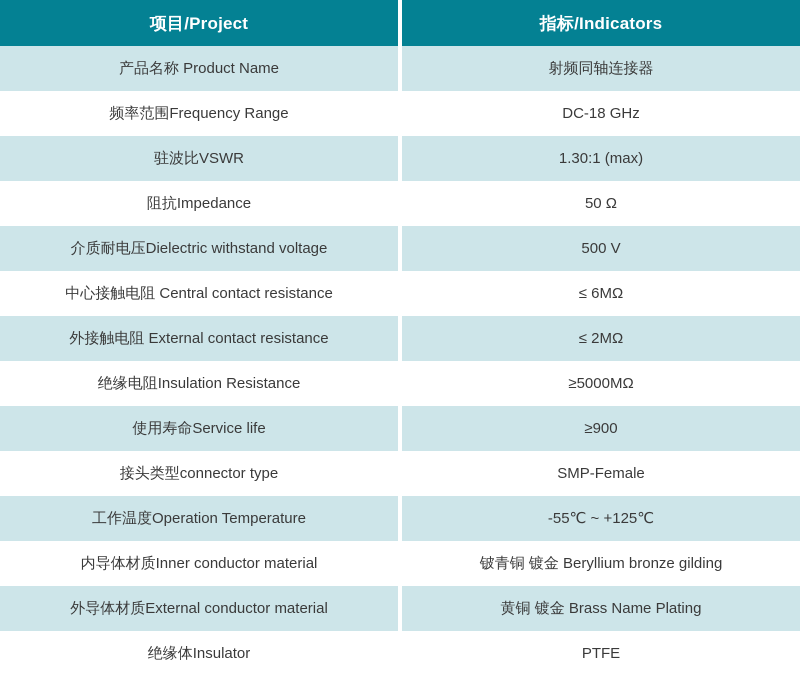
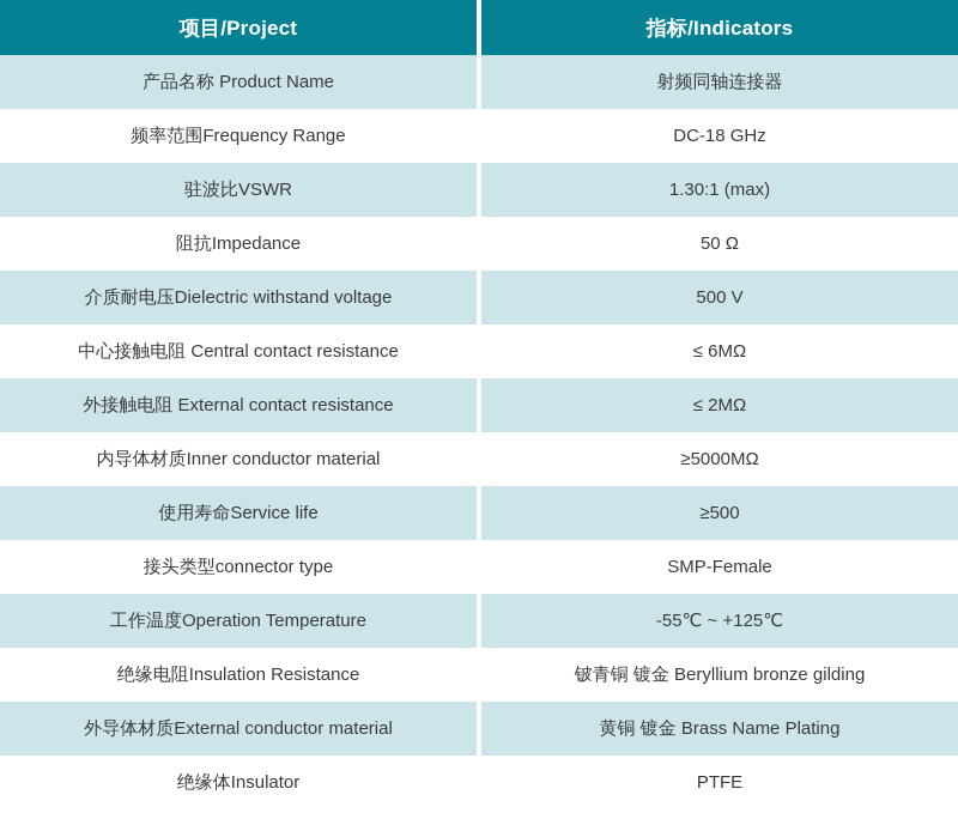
  项目/Project
  指标/Indicators
  产品名称 Product Name
  射频同轴连接器
  频率范围Frequency Range
  DC-18 GHz
  驻波比VSWR
  1.30:1 (max)
  阻抗Impedance
  50 Ω
  介质耐电压Dielectric withstand voltage
  500 V
  中心接触电阻 Central contact resistance
  ≤ 6MΩ
  外接触电阻 External contact resistance
  ≤ 2MΩ
- 绝缘电阻Insulation Resistance
+ 内导体材质Inner conductor material
  ≥5000MΩ
  使用寿命Service life
- ≥900
+ ≥500
  接头类型connector type
  SMP-Female
  工作温度Operation Temperature
  -55℃ ~ +125℃
- 内导体材质Inner conductor material
+ 绝缘电阻Insulation Resistance
  铍青铜 镀金 Beryllium bronze gilding
  外导体材质External conductor material
  黄铜 镀金 Brass Name Plating
  绝缘体Insulator
  PTFE
